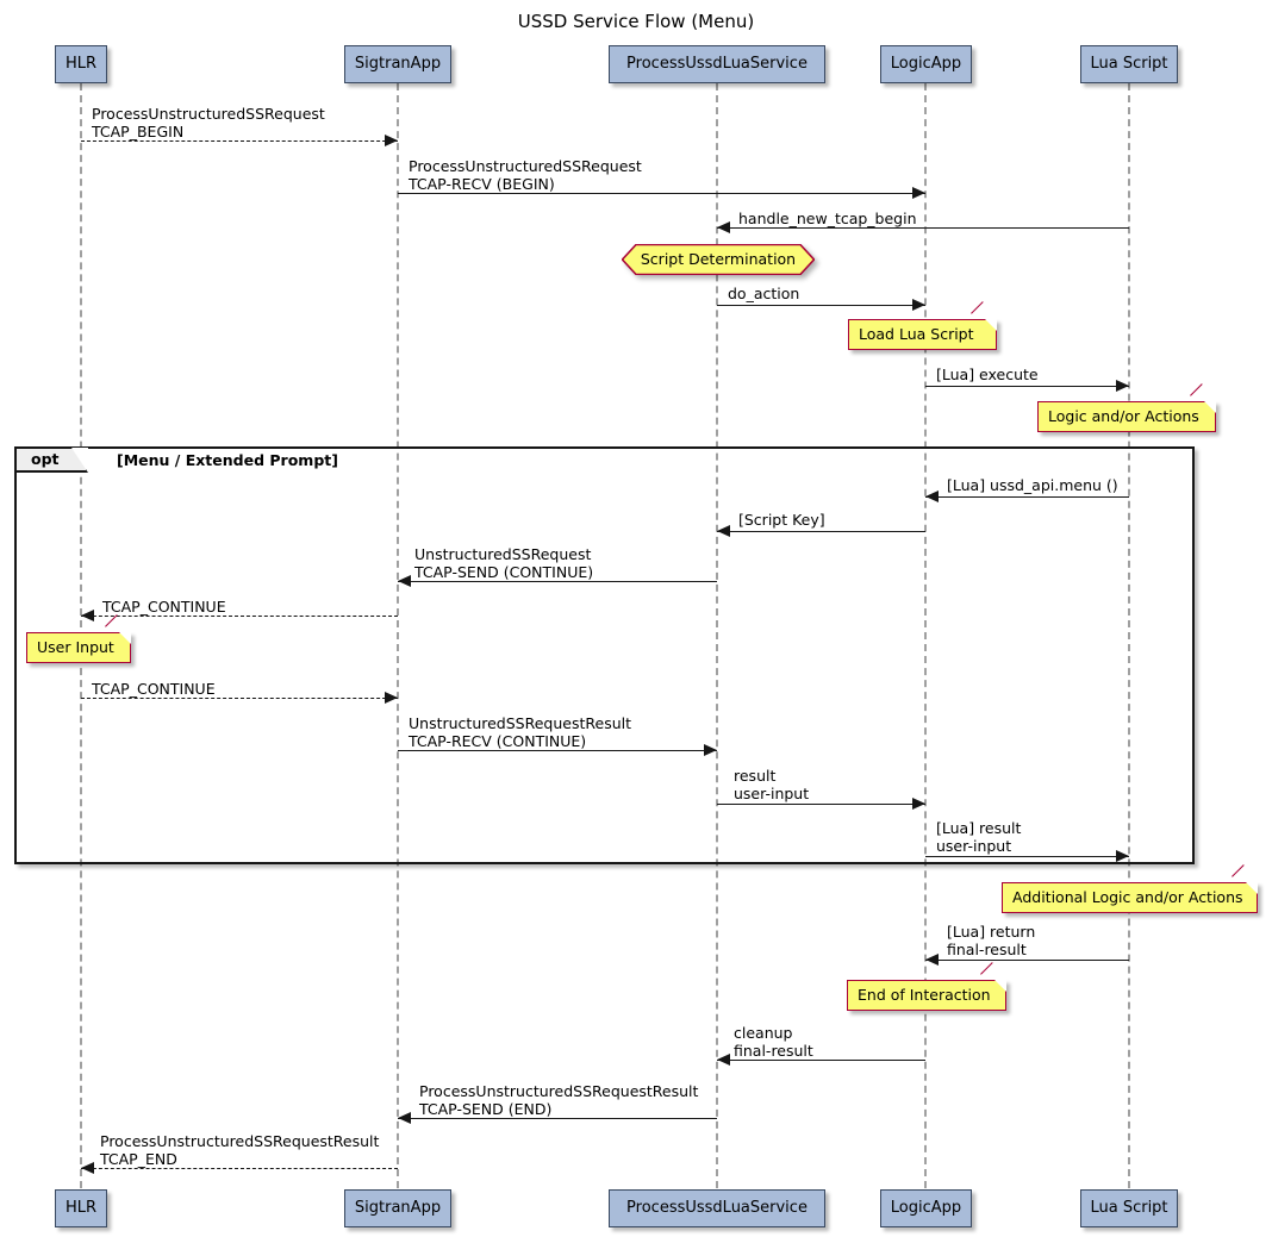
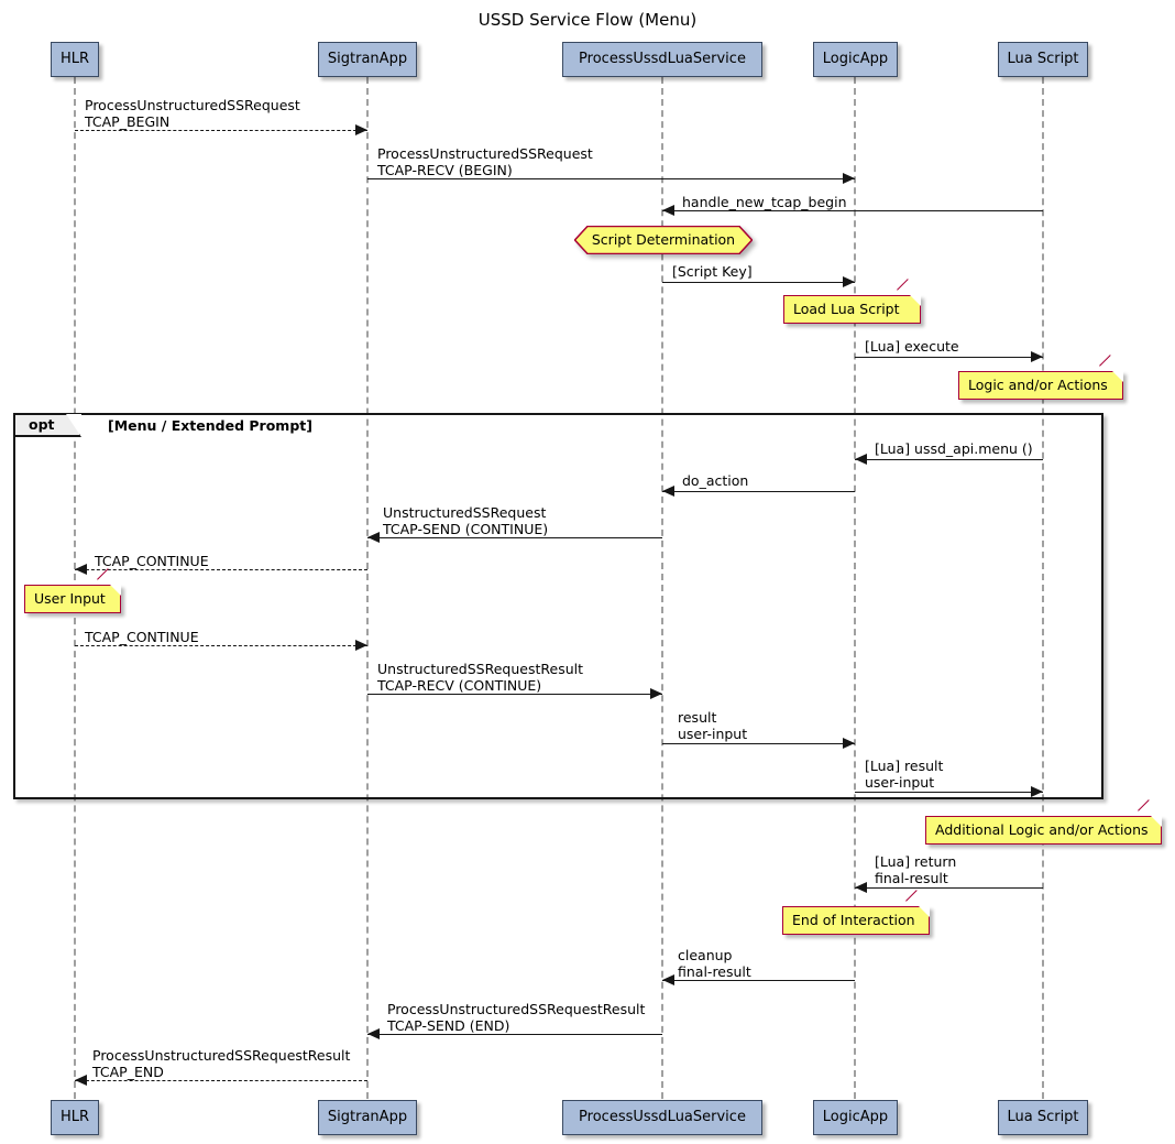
  USSD Service Flow (Menu)
  opt
  [Menu / Extended Prompt]
  ProcessUnstructuredSSRequest
  TCAP_BEGIN
  ProcessUnstructuredSSRequest
  TCAP-RECV (BEGIN)
  handle_new_tcap_begin
- do_action
+ [Script Key]
  [Lua] execute
  [Lua] ussd_api.menu ()
- [Script Key]
+ do_action
  UnstructuredSSRequest
  TCAP-SEND (CONTINUE)
  TCAP_CONTINUE
  TCAP_CONTINUE
  UnstructuredSSRequestResult
  TCAP-RECV (CONTINUE)
  result
  user-input
  [Lua] result
  user-input
  [Lua] return
  final-result
  cleanup
  final-result
  ProcessUnstructuredSSRequestResult
  TCAP-SEND (END)
  ProcessUnstructuredSSRequestResult
  TCAP_END
  Script Determination
  Load Lua Script
  Logic and/or Actions
  User Input
  Additional Logic and/or Actions
  End of Interaction
  HLR
  SigtranApp
  ProcessUssdLuaService
  LogicApp
  Lua Script
  HLR
  SigtranApp
  ProcessUssdLuaService
  LogicApp
  Lua Script
